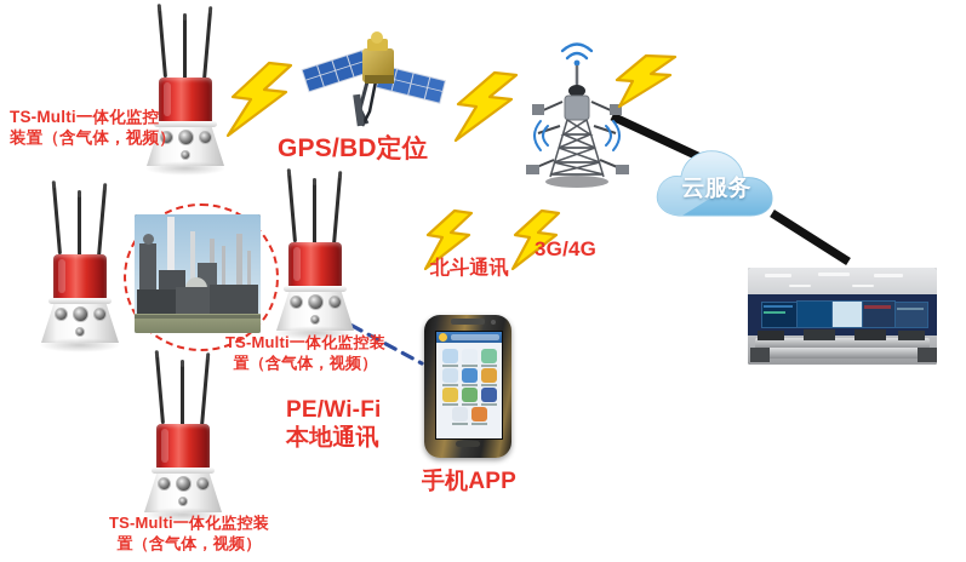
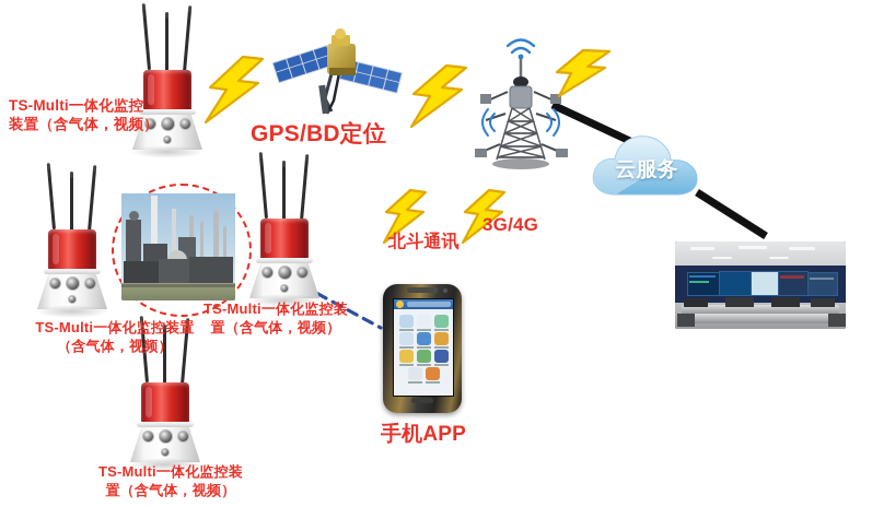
  云服务
  TS-Multi一体化监控
  装置（含气体，视频）
+ TS-Multi一体化监控装置
+ （含气体，视频）
  TS-Multi一体化监控装
  置（含气体，视频）
  TS-Multi一体化监控装
  置（含气体，视频）
  GPS/BD定位
  北斗通讯
  3G/4G
- PE/Wi-Fi
- 本地通讯
  手机APP
